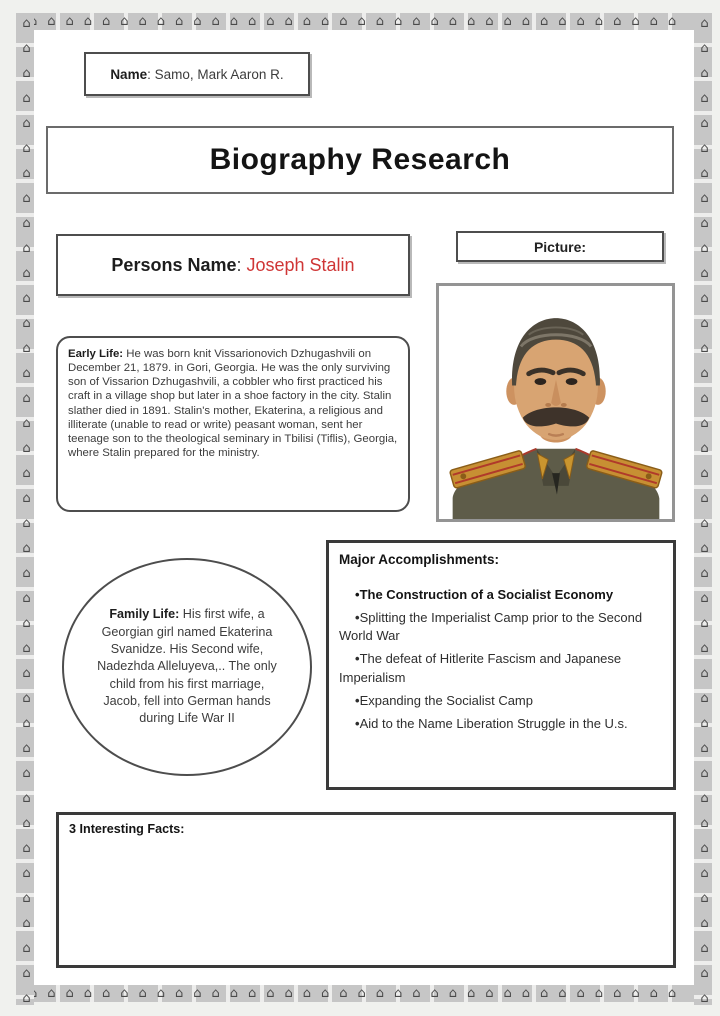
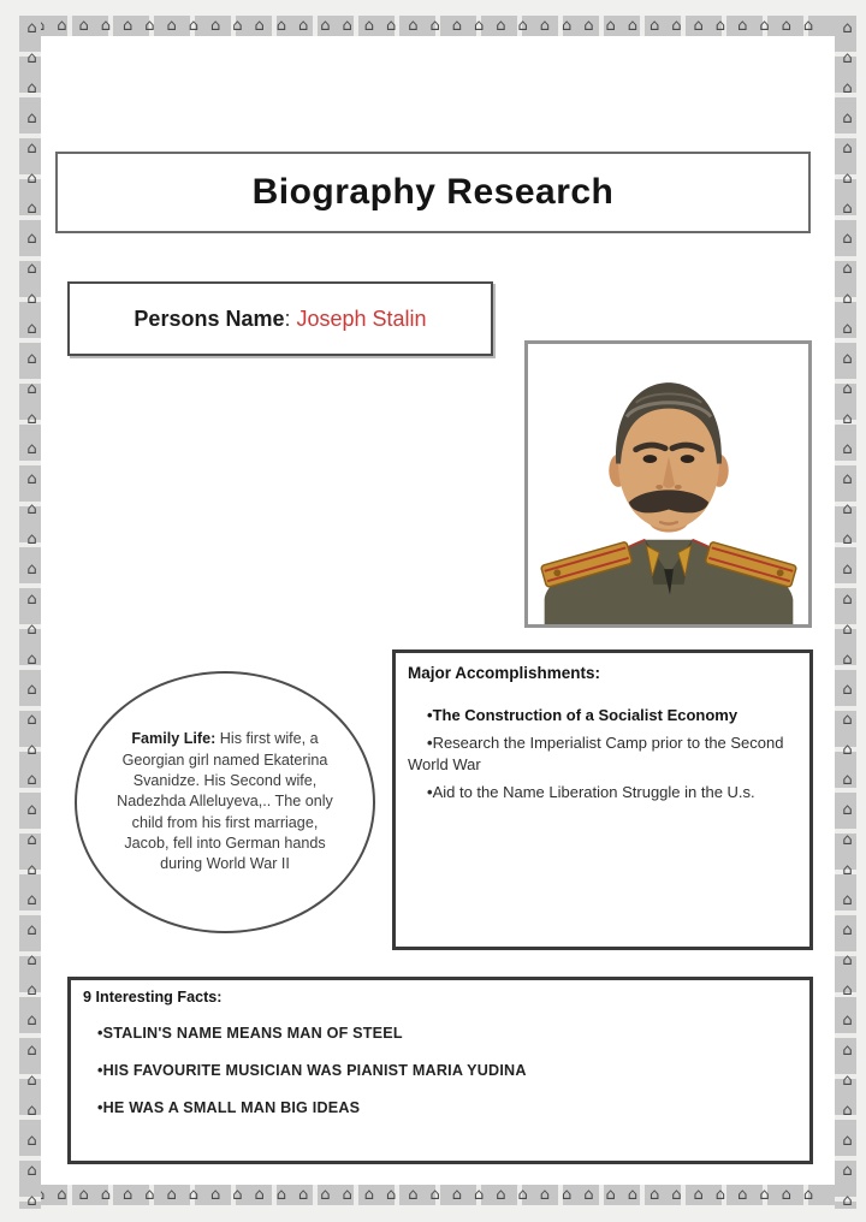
  ⌂⌂⌂⌂⌂⌂⌂⌂⌂⌂⌂⌂⌂⌂⌂⌂⌂⌂⌂⌂⌂⌂⌂⌂⌂⌂⌂⌂⌂⌂⌂⌂⌂⌂⌂⌂
  ⌂⌂⌂⌂⌂⌂⌂⌂⌂⌂⌂⌂⌂⌂⌂⌂⌂⌂⌂⌂⌂⌂⌂⌂⌂⌂⌂⌂⌂⌂⌂⌂⌂⌂⌂⌂
- Name: Samo, Mark Aaron R.
  Biography Research
  Persons Name: Joseph Stalin
- Picture:
- Early Life: He was born knit Vissarionovich Dzhugashvili on December 21, 1879. in Gori, Georgia. He was the only surviving son of Vissarion Dzhugashvili, a cobbler who first practiced his craft in a village shop but later in a shoe factory in the city. Stalin slather died in 1891. Stalin's mother, Ekaterina, a religious and illiterate (unable to read or write) peasant woman, sent her teenage son to the theological seminary in Tbilisi (Tiflis), Georgia, where Stalin prepared for the ministry.
- Family Life: His first wife, a Georgian girl named Ekaterina Svanidze. His Second wife, Nadezhda Alleluyeva,.. The only child from his first marriage, Jacob, fell into German hands during Life War II
+ Family Life: His first wife, a Georgian girl named Ekaterina Svanidze. His Second wife, Nadezhda Alleluyeva,.. The only child from his first marriage, Jacob, fell into German hands during World War II
  Major Accomplishments:
  The Construction of a Socialist Economy
- Splitting the Imperialist Camp prior to the Second World War
+ Research the Imperialist Camp prior to the Second World War
- The defeat of Hitlerite Fascism and Japanese Imperialism
- Expanding the Socialist Camp
  Aid to the Name Liberation Struggle in the U.s.
- 3 Interesting Facts:
+ 9 Interesting Facts:
+ STALIN'S NAME MEANS MAN OF STEEL
+ HIS FAVOURITE MUSICIAN WAS PIANIST MARIA YUDINA
+ HE WAS A SMALL MAN BIG IDEAS
